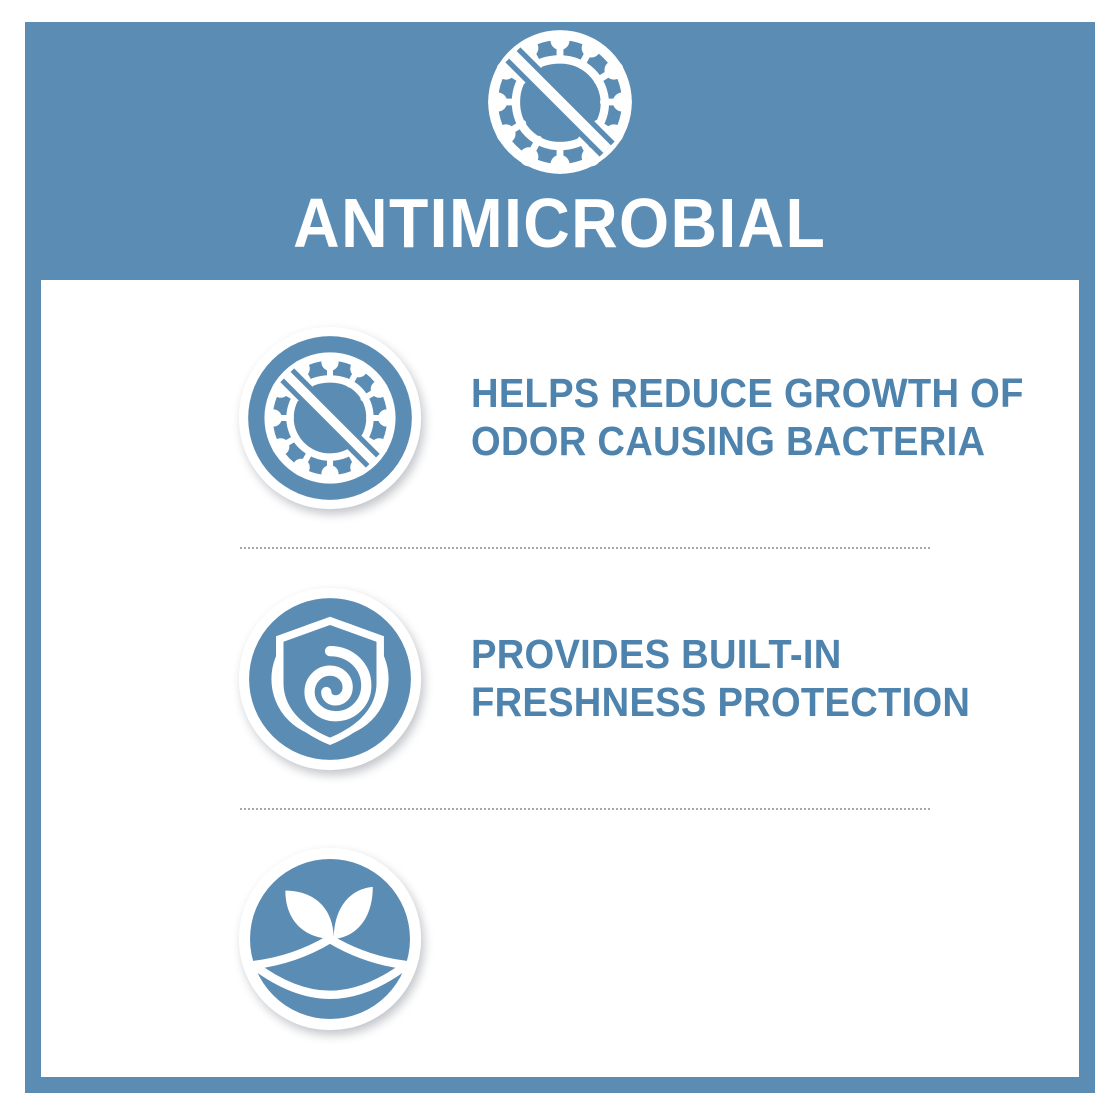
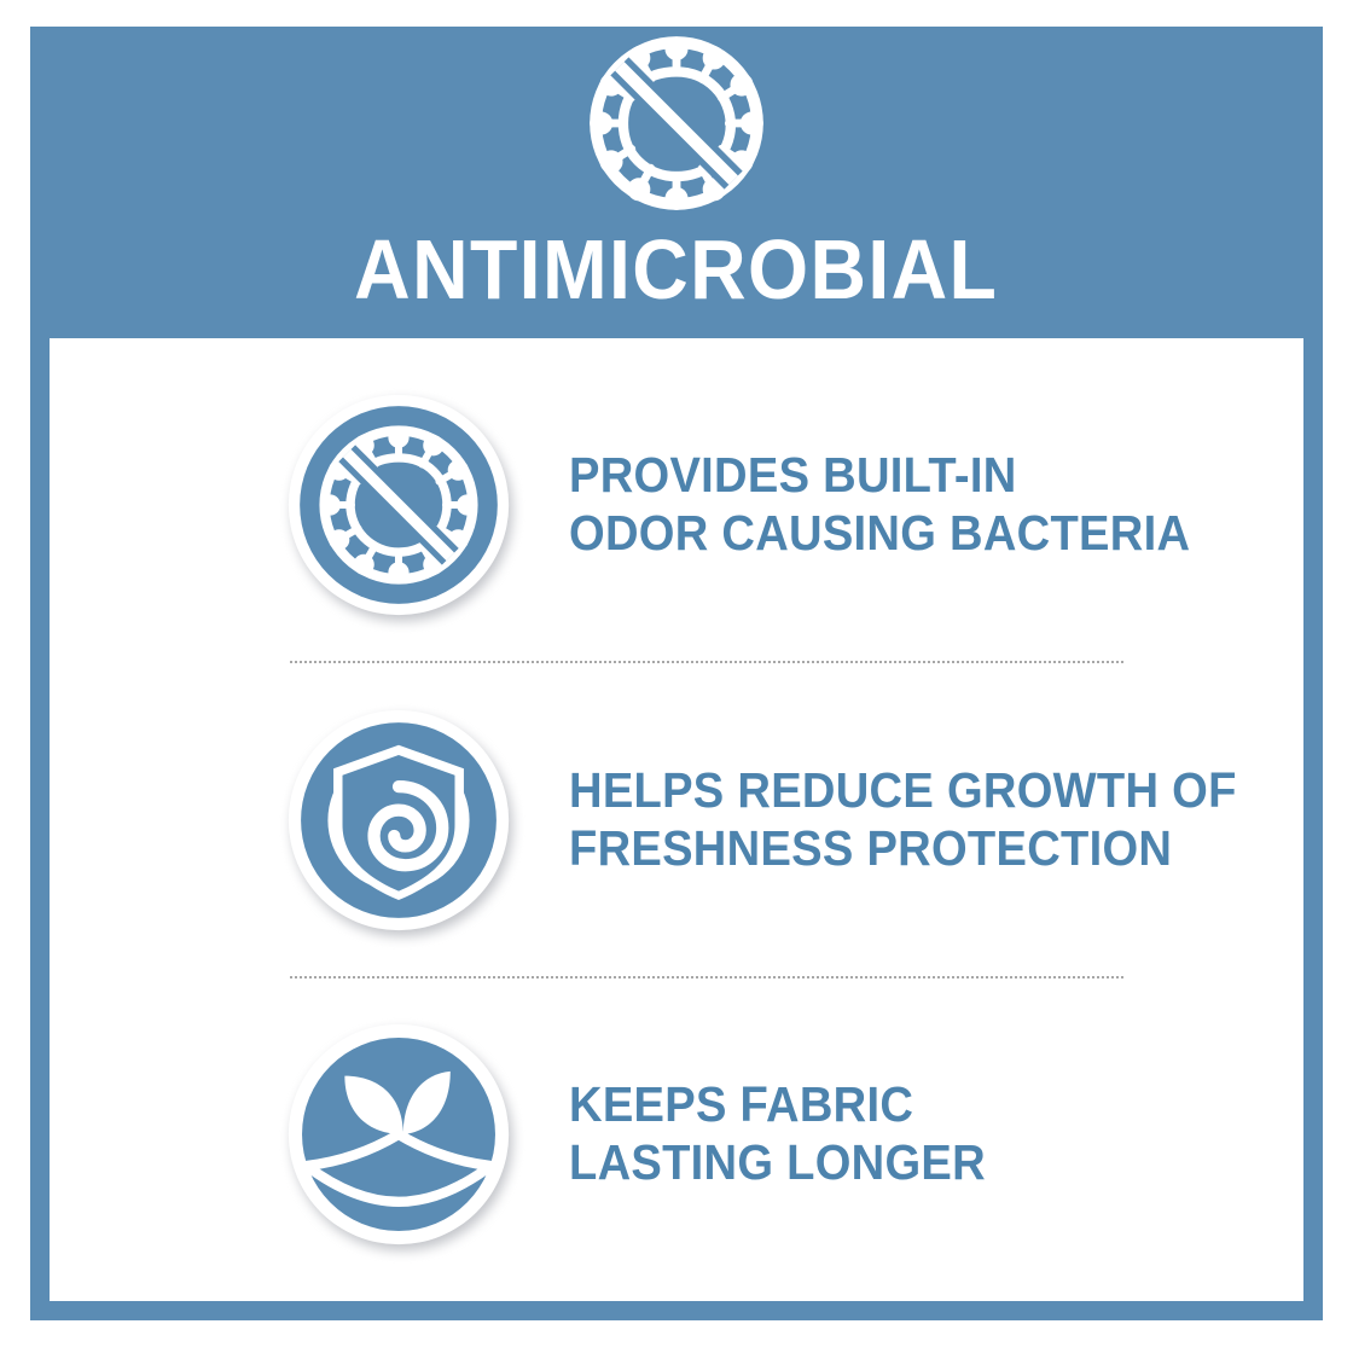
  ANTIMICROBIAL
- HELPS REDUCE GROWTH OF
+ PROVIDES BUILT-IN
  ODOR CAUSING BACTERIA
- PROVIDES BUILT-IN
+ HELPS REDUCE GROWTH OF
  FRESHNESS PROTECTION
+ KEEPS FABRIC
+ LASTING LONGER
